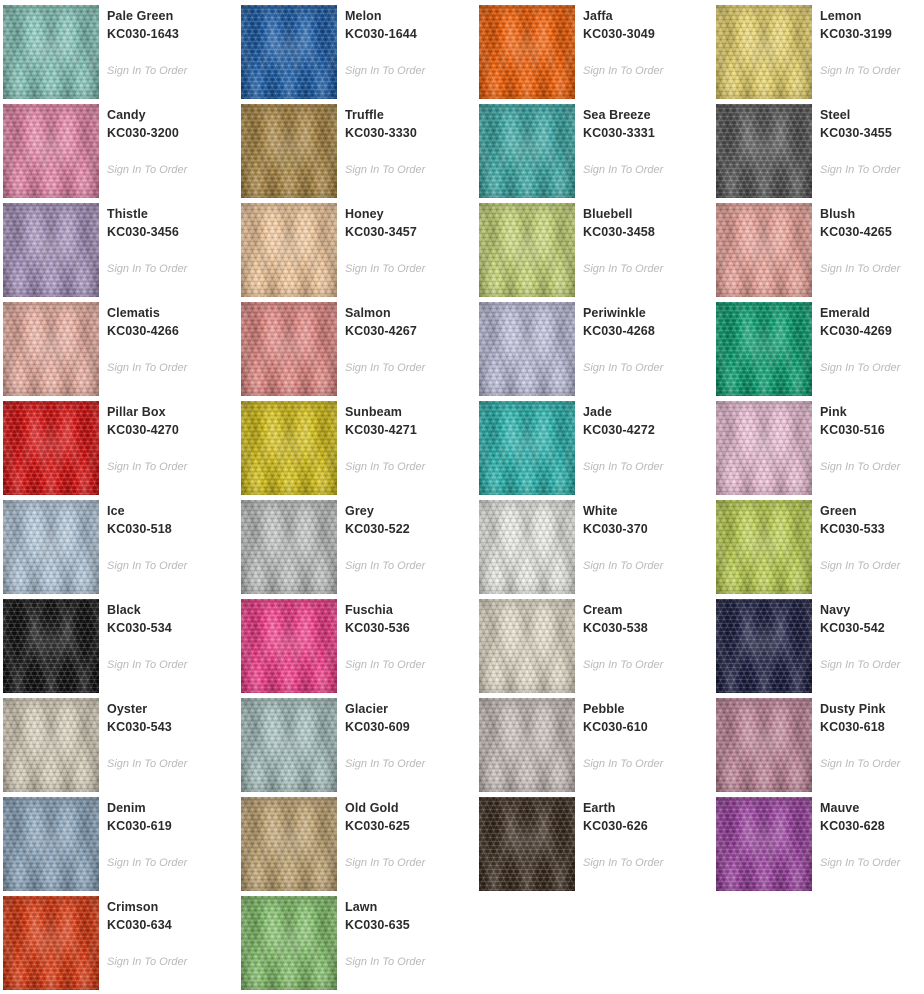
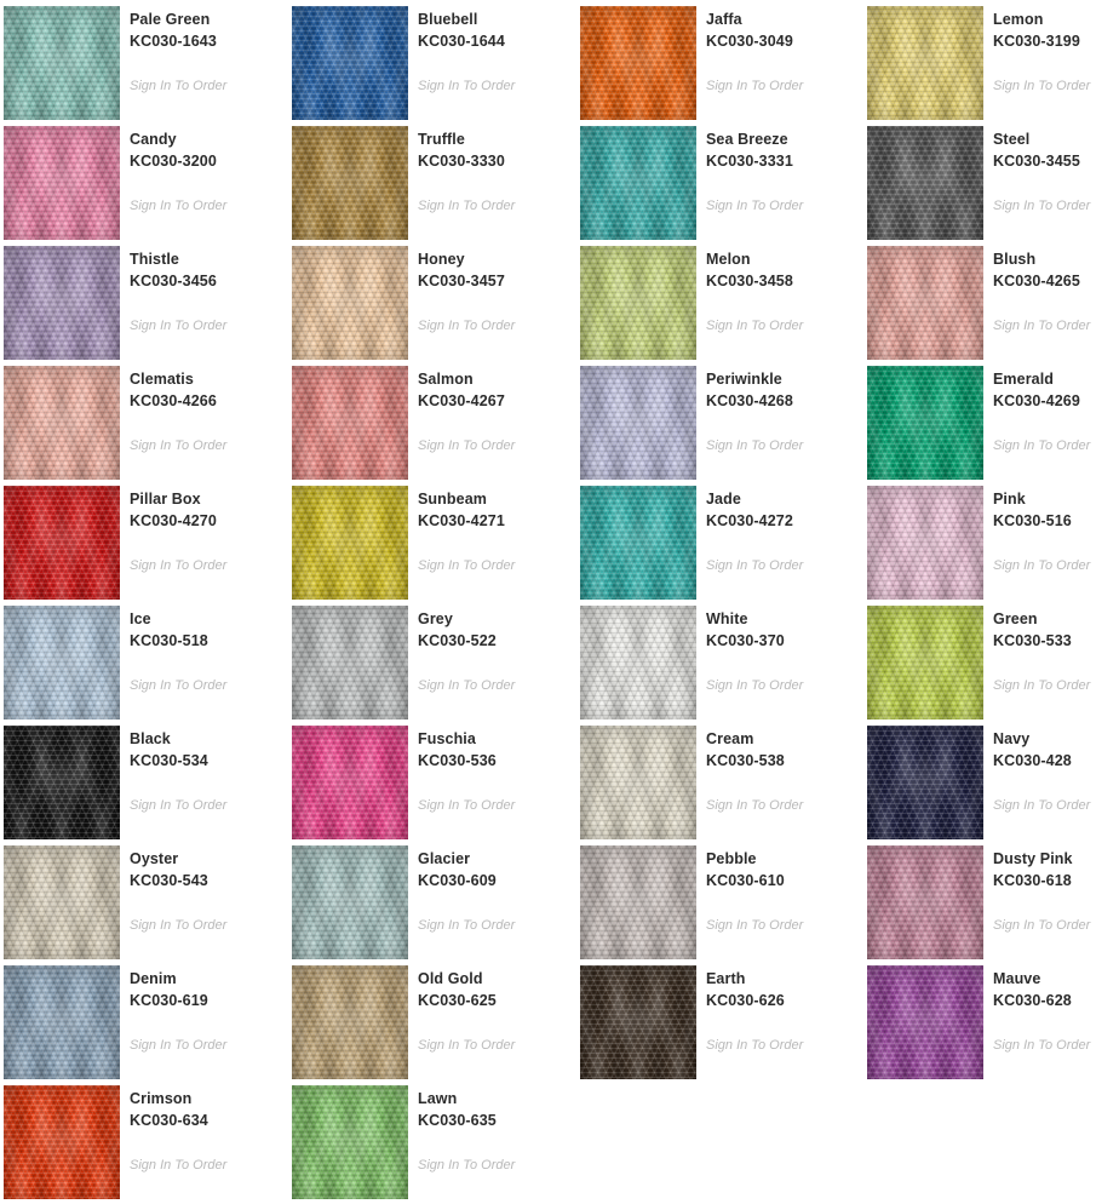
  Pale Green
  KC030-1643
  Sign In To Order
- Melon
+ Bluebell
  KC030-1644
  Sign In To Order
  Jaffa
  KC030-3049
  Sign In To Order
  Lemon
  KC030-3199
  Sign In To Order
  Candy
  KC030-3200
  Sign In To Order
  Truffle
  KC030-3330
  Sign In To Order
  Sea Breeze
  KC030-3331
  Sign In To Order
  Steel
  KC030-3455
  Sign In To Order
  Thistle
  KC030-3456
  Sign In To Order
  Honey
  KC030-3457
  Sign In To Order
- Bluebell
+ Melon
  KC030-3458
  Sign In To Order
  Blush
  KC030-4265
  Sign In To Order
  Clematis
  KC030-4266
  Sign In To Order
  Salmon
  KC030-4267
  Sign In To Order
  Periwinkle
  KC030-4268
  Sign In To Order
  Emerald
  KC030-4269
  Sign In To Order
  Pillar Box
  KC030-4270
  Sign In To Order
  Sunbeam
  KC030-4271
  Sign In To Order
  Jade
  KC030-4272
  Sign In To Order
  Pink
  KC030-516
  Sign In To Order
  Ice
  KC030-518
  Sign In To Order
  Grey
  KC030-522
  Sign In To Order
  White
  KC030-370
  Sign In To Order
  Green
  KC030-533
  Sign In To Order
  Black
  KC030-534
  Sign In To Order
  Fuschia
  KC030-536
  Sign In To Order
  Cream
  KC030-538
  Sign In To Order
  Navy
- KC030-542
+ KC030-428
  Sign In To Order
  Oyster
  KC030-543
  Sign In To Order
  Glacier
  KC030-609
  Sign In To Order
  Pebble
  KC030-610
  Sign In To Order
  Dusty Pink
  KC030-618
  Sign In To Order
  Denim
  KC030-619
  Sign In To Order
  Old Gold
  KC030-625
  Sign In To Order
  Earth
  KC030-626
  Sign In To Order
  Mauve
  KC030-628
  Sign In To Order
  Crimson
  KC030-634
  Sign In To Order
  Lawn
  KC030-635
  Sign In To Order
